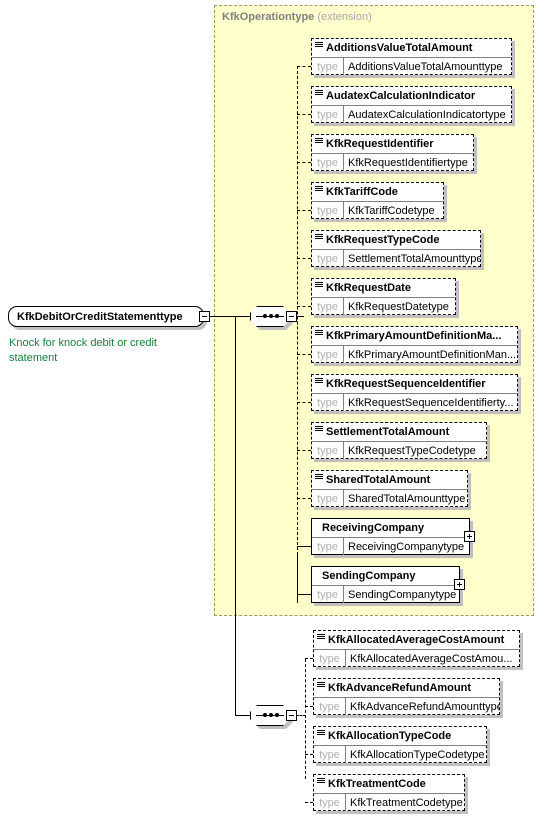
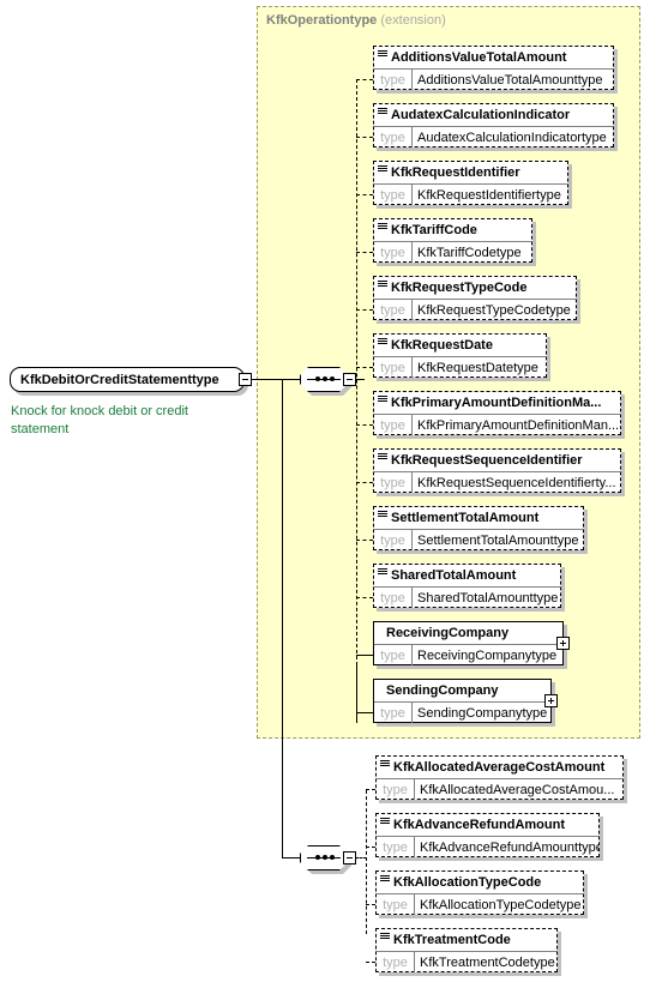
  KfkOperationtype (extension)
  KfkDebitOrCreditStatementtype
  Knock for knock debit or credit statement
  AdditionsValueTotalAmount
  type
  AdditionsValueTotalAmounttype
  AudatexCalculationIndicator
  type
  AudatexCalculationIndicatortype
  KfkRequestIdentifier
  type
  KfkRequestIdentifiertype
  KfkTariffCode
  type
  KfkTariffCodetype
  KfkRequestTypeCode
  type
- SettlementTotalAmounttype
+ KfkRequestTypeCodetype
  KfkRequestDate
  type
  KfkRequestDatetype
  KfkPrimaryAmountDefinitionMa...
  type
  KfkPrimaryAmountDefinitionMan...
  KfkRequestSequenceIdentifier
  type
  KfkRequestSequenceIdentifierty...
  SettlementTotalAmount
  type
- KfkRequestTypeCodetype
+ SettlementTotalAmounttype
  SharedTotalAmount
  type
  SharedTotalAmounttype
  ReceivingCompany
  type
  ReceivingCompanytype
  SendingCompany
  type
  SendingCompanytype
  KfkAllocatedAverageCostAmount
  type
  KfkAllocatedAverageCostAmou...
  KfkAdvanceRefundAmount
  type
  KfkAdvanceRefundAmounttyp
  KfkAllocationTypeCode
  type
  KfkAllocationTypeCodetype
  KfkTreatmentCode
  type
  KfkTreatmentCodetype
